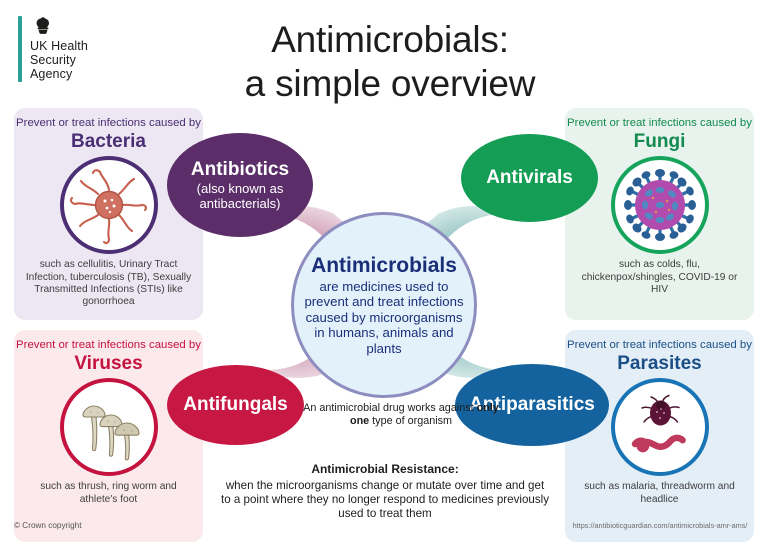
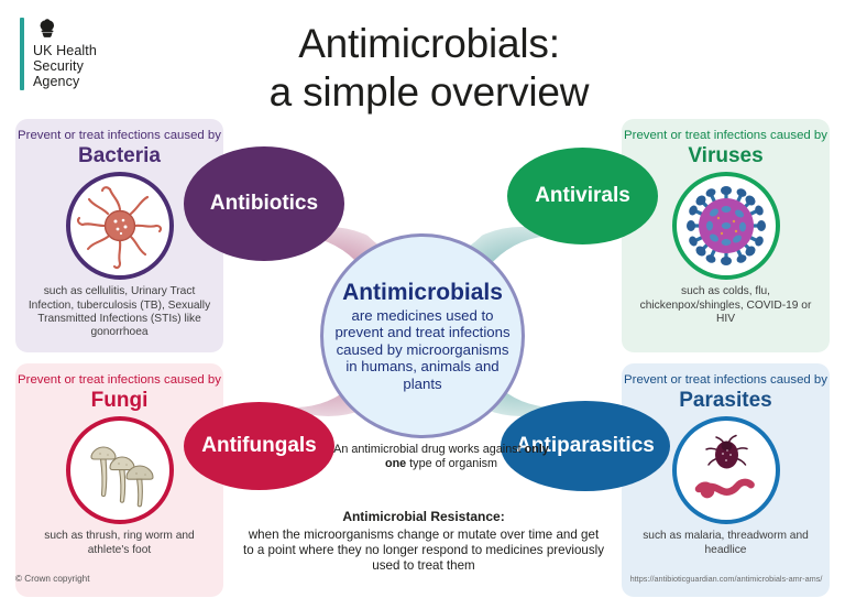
  UK Health
  Security
  Agency
  Antimicrobials:
  a simple overview
  Prevent or treat infections caused by
  Bacteria
  such as cellulitis, Urinary Tract Infection, tuberculosis (TB), Sexually Transmitted Infections (STIs) like gonorrhoea
  Prevent or treat infections caused by
- Fungi
+ Viruses
  such as colds, flu, chickenpox/shingles, COVID-19 or HIV
  Prevent or treat infections caused by
- Viruses
+ Fungi
  such as thrush, ring worm and athlete's foot
  Prevent or treat infections caused by
  Parasites
  such as malaria, threadworm and headlice
  Antibiotics
- (also known as antibacterials)
  Antivirals
  Antifungals
  Antiparasitics
  Antimicrobials
  are medicines used to prevent and treat infections caused by microorganisms in humans, animals and plants
  An antimicrobial drug works against only one type of organism
  Antimicrobial Resistance:
  when the microorganisms change or mutate over time and get to a point where they no longer respond to medicines previously used to treat them
  © Crown copyright
  https://antibioticguardian.com/antimicrobials-amr-ams/
